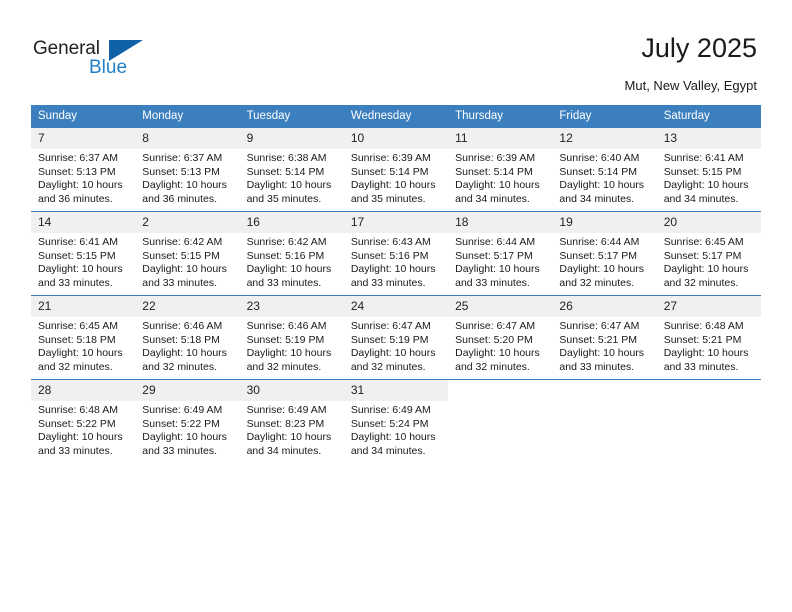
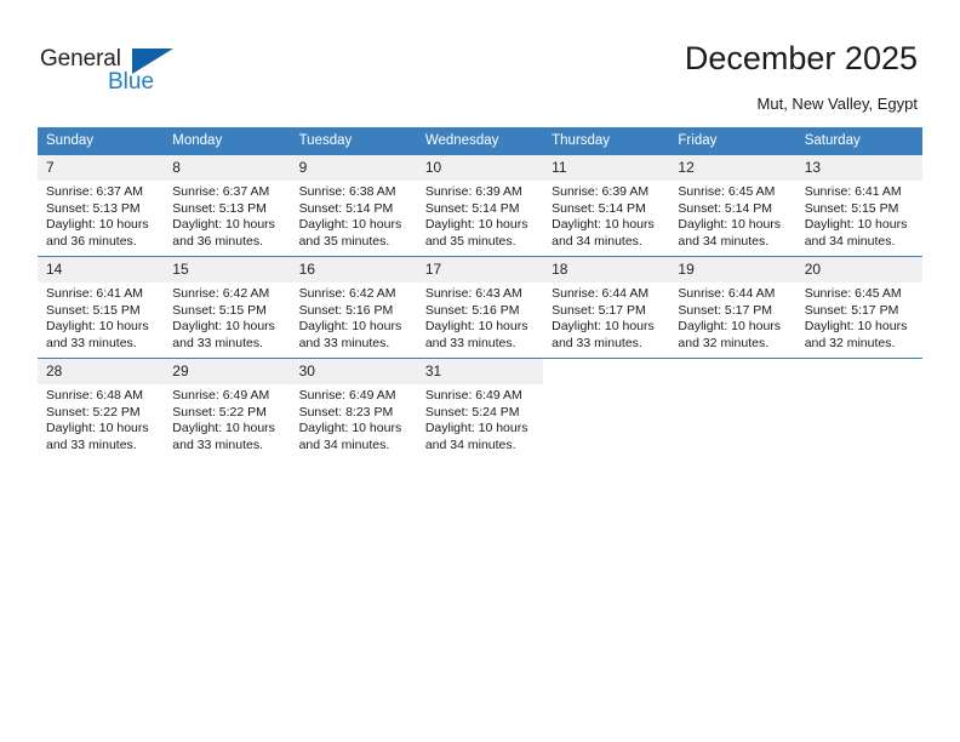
  General
  Blue
- July 2025
+ December 2025
  Mut, New Valley, Egypt
  Sunday	Monday	Tuesday	Wednesday	Thursday	Friday	Saturday
- 7Sunrise: 6:37 AMSunset: 5:13 PMDaylight: 10 hours and 36 minutes.	8Sunrise: 6:37 AMSunset: 5:13 PMDaylight: 10 hours and 36 minutes.	9Sunrise: 6:38 AMSunset: 5:14 PMDaylight: 10 hours and 35 minutes.	10Sunrise: 6:39 AMSunset: 5:14 PMDaylight: 10 hours and 35 minutes.	11Sunrise: 6:39 AMSunset: 5:14 PMDaylight: 10 hours and 34 minutes.	12Sunrise: 6:40 AMSunset: 5:14 PMDaylight: 10 hours and 34 minutes.	13Sunrise: 6:41 AMSunset: 5:15 PMDaylight: 10 hours and 34 minutes.
+ 7Sunrise: 6:37 AMSunset: 5:13 PMDaylight: 10 hours and 36 minutes.	8Sunrise: 6:37 AMSunset: 5:13 PMDaylight: 10 hours and 36 minutes.	9Sunrise: 6:38 AMSunset: 5:14 PMDaylight: 10 hours and 35 minutes.	10Sunrise: 6:39 AMSunset: 5:14 PMDaylight: 10 hours and 35 minutes.	11Sunrise: 6:39 AMSunset: 5:14 PMDaylight: 10 hours and 34 minutes.	12Sunrise: 6:45 AMSunset: 5:14 PMDaylight: 10 hours and 34 minutes.	13Sunrise: 6:41 AMSunset: 5:15 PMDaylight: 10 hours and 34 minutes.
- 14Sunrise: 6:41 AMSunset: 5:15 PMDaylight: 10 hours and 33 minutes.	2Sunrise: 6:42 AMSunset: 5:15 PMDaylight: 10 hours and 33 minutes.	16Sunrise: 6:42 AMSunset: 5:16 PMDaylight: 10 hours and 33 minutes.	17Sunrise: 6:43 AMSunset: 5:16 PMDaylight: 10 hours and 33 minutes.	18Sunrise: 6:44 AMSunset: 5:17 PMDaylight: 10 hours and 33 minutes.	19Sunrise: 6:44 AMSunset: 5:17 PMDaylight: 10 hours and 32 minutes.	20Sunrise: 6:45 AMSunset: 5:17 PMDaylight: 10 hours and 32 minutes.
+ 14Sunrise: 6:41 AMSunset: 5:15 PMDaylight: 10 hours and 33 minutes.	15Sunrise: 6:42 AMSunset: 5:15 PMDaylight: 10 hours and 33 minutes.	16Sunrise: 6:42 AMSunset: 5:16 PMDaylight: 10 hours and 33 minutes.	17Sunrise: 6:43 AMSunset: 5:16 PMDaylight: 10 hours and 33 minutes.	18Sunrise: 6:44 AMSunset: 5:17 PMDaylight: 10 hours and 33 minutes.	19Sunrise: 6:44 AMSunset: 5:17 PMDaylight: 10 hours and 32 minutes.	20Sunrise: 6:45 AMSunset: 5:17 PMDaylight: 10 hours and 32 minutes.
- 21Sunrise: 6:45 AMSunset: 5:18 PMDaylight: 10 hours and 32 minutes.	22Sunrise: 6:46 AMSunset: 5:18 PMDaylight: 10 hours and 32 minutes.	23Sunrise: 6:46 AMSunset: 5:19 PMDaylight: 10 hours and 32 minutes.	24Sunrise: 6:47 AMSunset: 5:19 PMDaylight: 10 hours and 32 minutes.	25Sunrise: 6:47 AMSunset: 5:20 PMDaylight: 10 hours and 32 minutes.	26Sunrise: 6:47 AMSunset: 5:21 PMDaylight: 10 hours and 33 minutes.	27Sunrise: 6:48 AMSunset: 5:21 PMDaylight: 10 hours and 33 minutes.
  28Sunrise: 6:48 AMSunset: 5:22 PMDaylight: 10 hours and 33 minutes.	29Sunrise: 6:49 AMSunset: 5:22 PMDaylight: 10 hours and 33 minutes.	30Sunrise: 6:49 AMSunset: 8:23 PMDaylight: 10 hours and 34 minutes.	31Sunrise: 6:49 AMSunset: 5:24 PMDaylight: 10 hours and 34 minutes.
